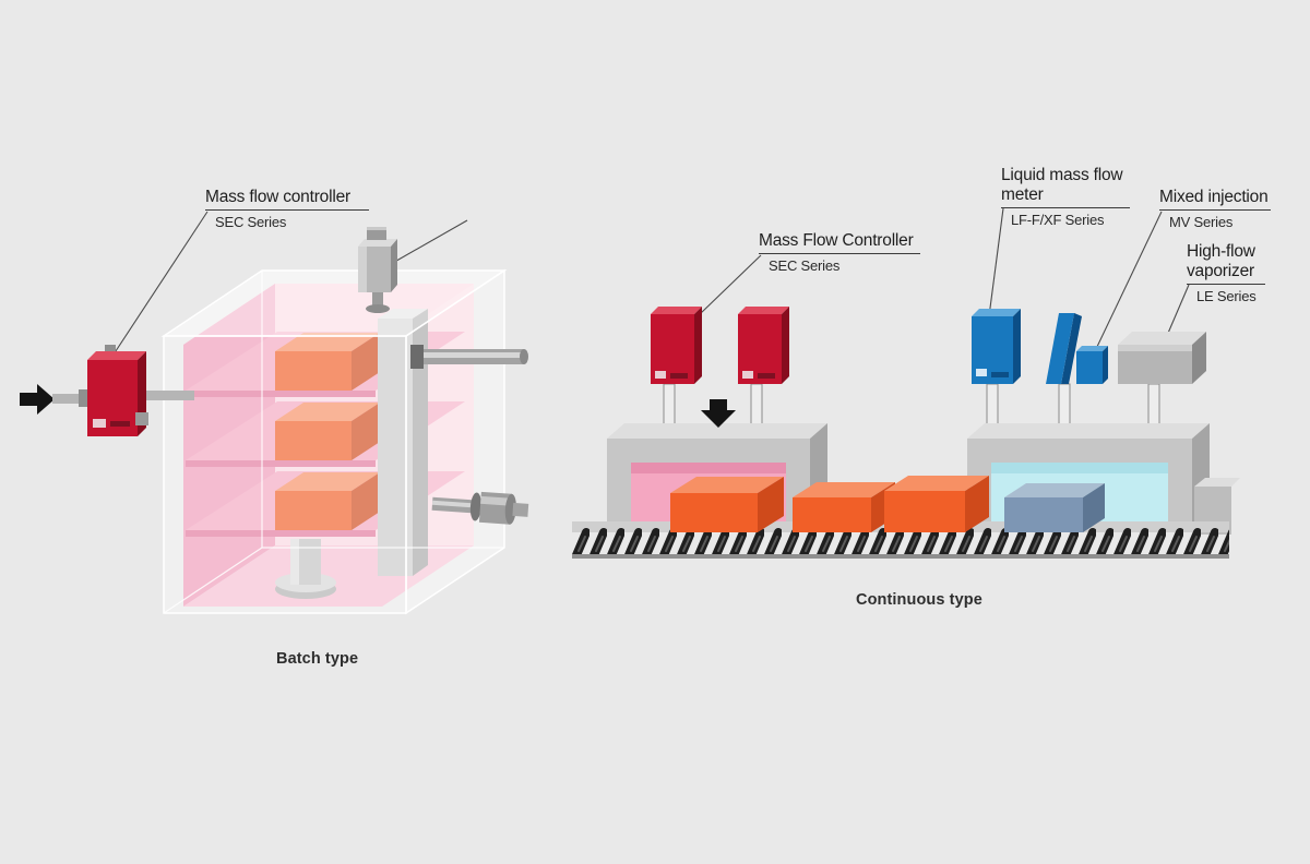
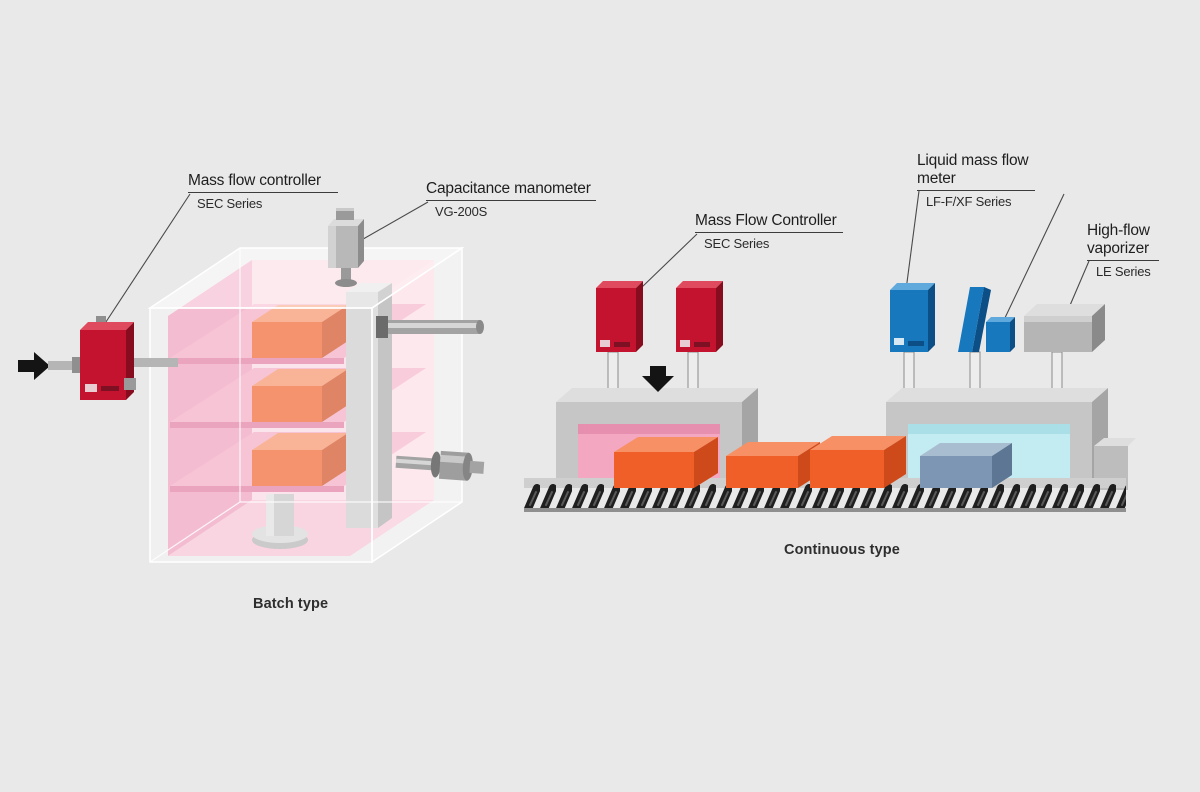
  Mass flow controller
  SEC Series
+ Capacitance manometer
+ VG-200S
  Mass Flow Controller
  SEC Series
  Liquid mass flow meter
  LF-F/XF Series
- Mixed injection
- MV Series
  High-flow vaporizer
  LE Series
  Batch type
  Continuous type
